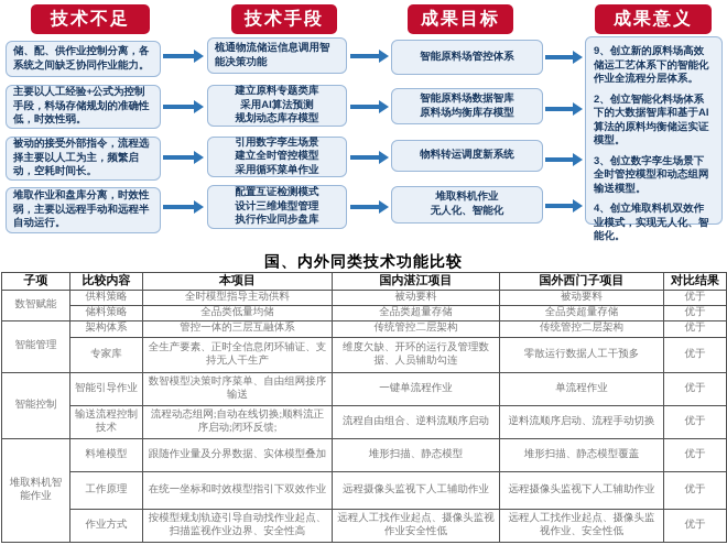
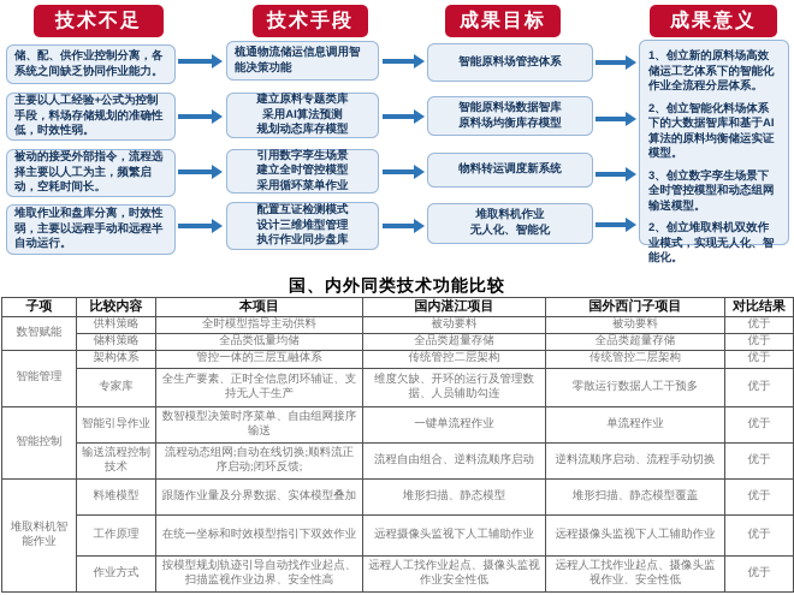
  技术不足
  技术手段
  成果目标
  成果意义
  储、配、供作业控制分离，各系统之间缺乏协同作业能力。
  主要以人工经验+公式为控制手段，料场存储规划的准确性低，时效性弱。
  被动的接受外部指令，流程选择主要以人工为主，频繁启动，空耗时间长。
  堆取作业和盘库分离，时效性弱，主要以远程手动和远程半自动运行。
  梳通物流储运信息调用智能决策功能
  建立原料专题类库
  采用AI算法预测
  规划动态库存模型
  引用数字孪生场景
  建立全时管控模型
  采用循环菜单作业
  配置互证检测模式
  设计三维堆型管理
  执行作业同步盘库
  智能原料场管控体系
  智能原料场数据智库
  原料场均衡库存模型
  物料转运调度新系统
  堆取料机作业
  无人化、智能化
- 9、创立新的原料场高效储运工艺体系下的智能化作业全流程分层体系。
+ 1、创立新的原料场高效储运工艺体系下的智能化作业全流程分层体系。
  2、创立智能化料场体系下的大数据智库和基于AI算法的原料均衡储运实证模型。
  3、创立数字孪生场景下全时管控模型和动态组网输送模型。
- 4、创立堆取料机双效作业模式，实现无人化、智能化。
+ 2、创立堆取料机双效作业模式，实现无人化、智能化。
  国、内外同类技术功能比较
  子项	比较内容	本项目	国内湛江项目	国外西门子项目	对比结果
  数智赋能	供料策略	全时模型指导主动供料	被动要料	被动要料	优于
  储料策略	全品类低量均储	全品类超量存储	全品类超量存储	优于
  智能管理	架构体系	管控一体的三层互融体系	传统管控二层架构	传统管控二层架构	优于
  专家库	全生产要素、正时全信息闭环辅证、支持无人干生产	维度欠缺、开环的运行及管理数据、人员辅助勾连	零散运行数据人工干预多	优于
  智能控制	智能引导作业	数智模型决策时序菜单、自由组网接序输送	一键单流程作业	单流程作业	优于
  输送流程控制技术	流程动态组网;自动在线切换;顺料流正序启动;闭环反馈;	流程自由组合、逆料流顺序启动	逆料流顺序启动、流程手动切换	优于
  堆取料机智能作业	料堆模型	跟随作业量及分界数据、实体模型叠加	堆形扫描、静态模型	堆形扫描、静态模型覆盖	优于
  工作原理	在统一坐标和时效模型指引下双效作业	远程摄像头监视下人工辅助作业	远程摄像头监视下人工辅助作业	优于
  作业方式	按模型规划轨迹引导自动找作业起点、扫描监视作业边界、安全性高	远程人工找作业起点、摄像头监视作业安全性低	远程人工找作业起点、摄像头监视作业、安全性低	优于
